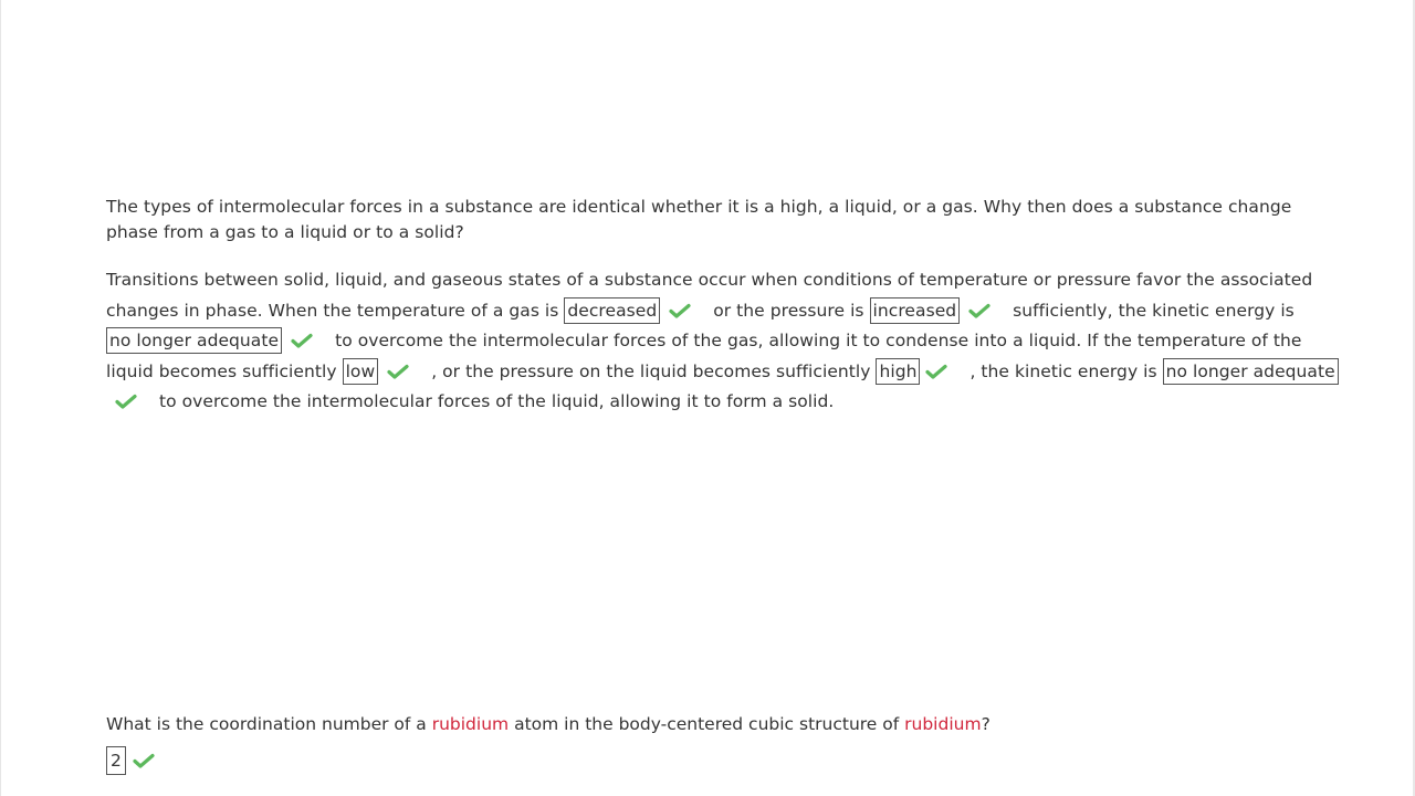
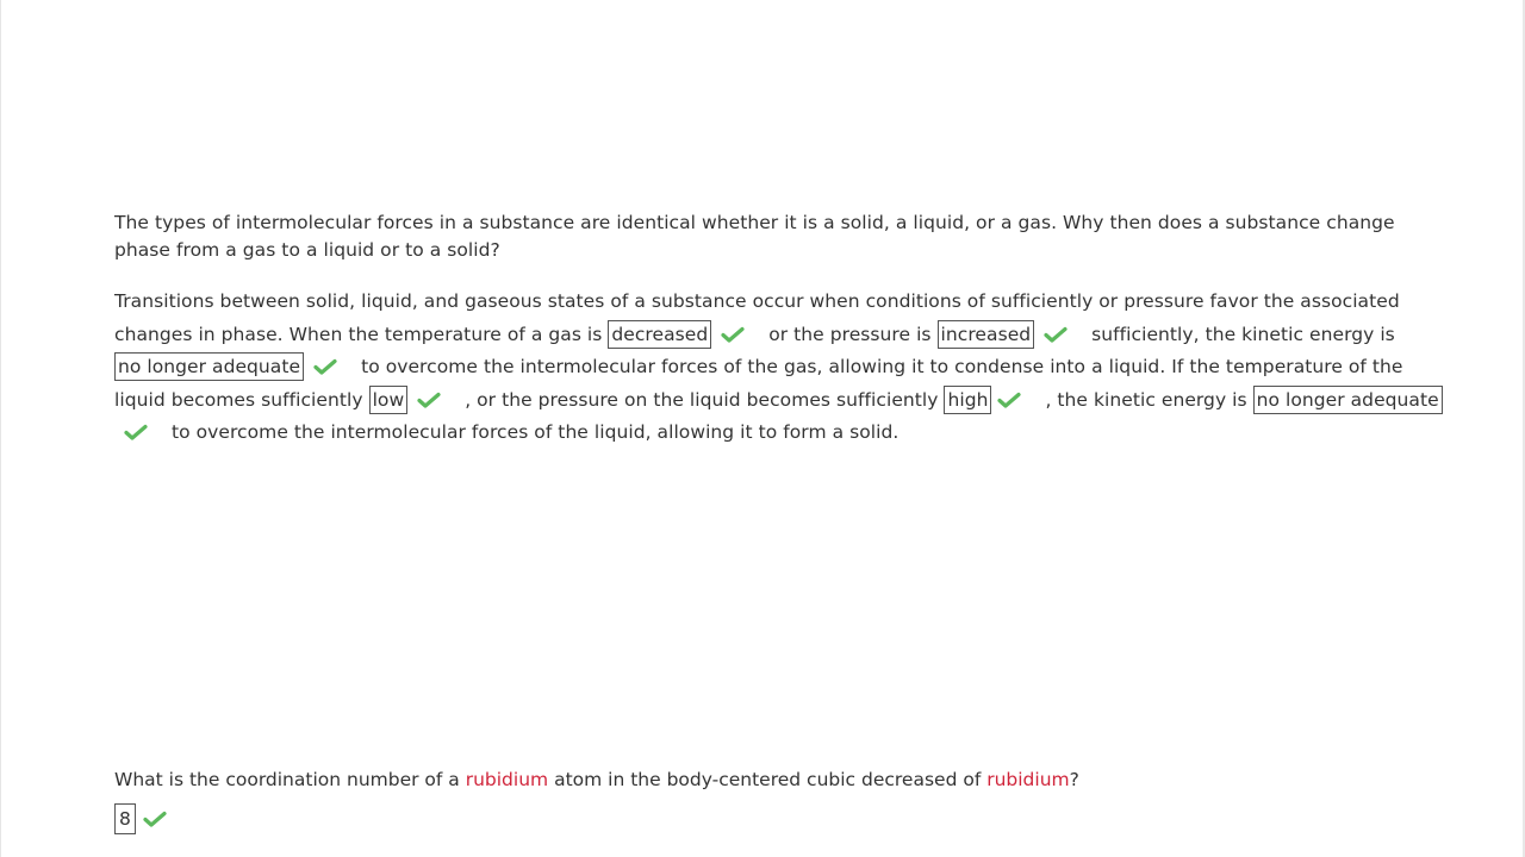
- The types of intermolecular forces in a substance are identical whether it is a high, a liquid, or a gas. Why then does a substance change phase from a gas to a liquid or to a solid?
+ The types of intermolecular forces in a substance are identical whether it is a solid, a liquid, or a gas. Why then does a substance change phase from a gas to a liquid or to a solid?
- Transitions between solid, liquid, and gaseous states of a substance occur when conditions of temperature or pressure favor the associated changes in phase. When the temperature of a gas is decreased or the pressure is increased sufficiently, the kinetic energy is no longer adequate to overcome the intermolecular forces of the gas, allowing it to condense into a liquid. If the temperature of the liquid becomes sufficiently low , or the pressure on the liquid becomes sufficiently high , the kinetic energy is no longer adequateto overcome the intermolecular forces of the liquid, allowing it to form a solid.
+ Transitions between solid, liquid, and gaseous states of a substance occur when conditions of sufficiently or pressure favor the associated changes in phase. When the temperature of a gas is decreased or the pressure is increased sufficiently, the kinetic energy is no longer adequate to overcome the intermolecular forces of the gas, allowing it to condense into a liquid. If the temperature of the liquid becomes sufficiently low , or the pressure on the liquid becomes sufficiently high , the kinetic energy is no longer adequateto overcome the intermolecular forces of the liquid, allowing it to form a solid.
- What is the coordination number of a rubidium atom in the body-centered cubic structure of rubidium?
+ What is the coordination number of a rubidium atom in the body-centered cubic decreased of rubidium?
- 2
+ 8
